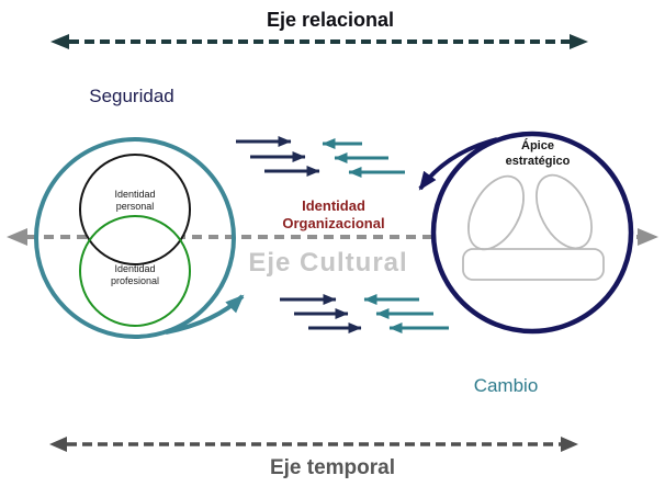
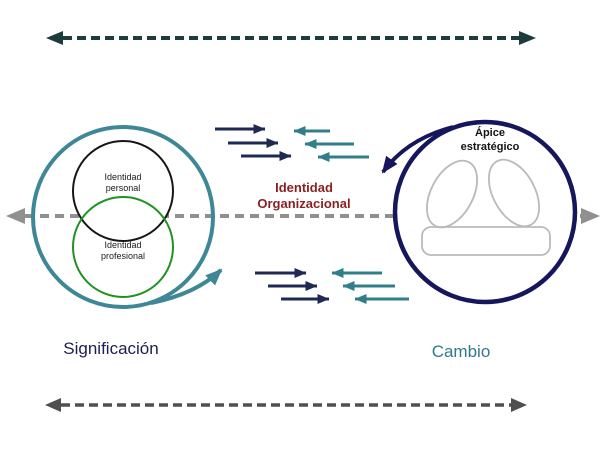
- Eje relacional
- Seguridad
  Identidad
  personal
  Identidad
  profesional
  Identidad
  Organizacional
- Eje Cultural
  Ápice
  estratégico
+ Significación
  Cambio
- Eje temporal
